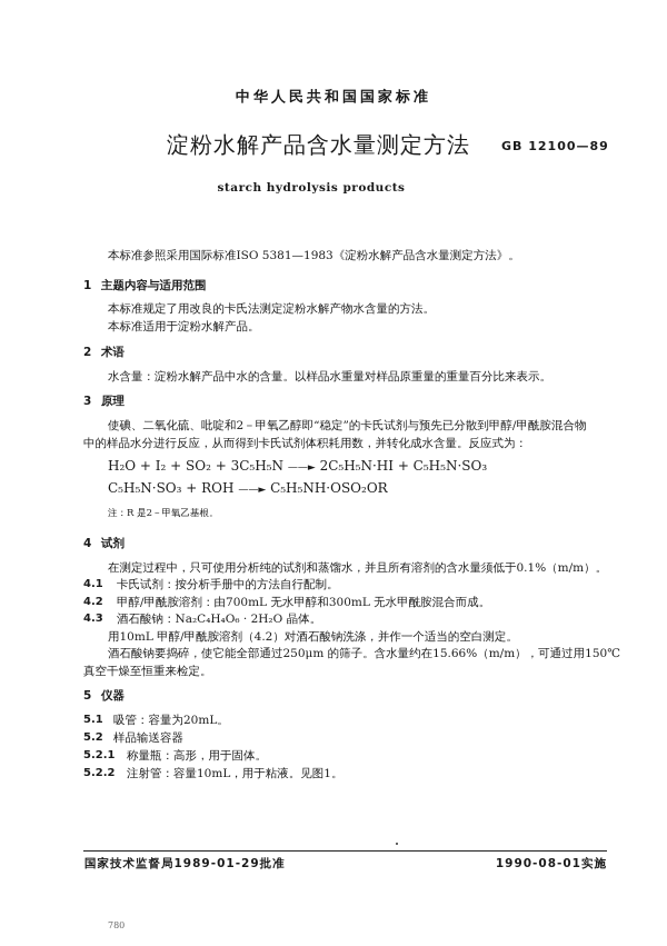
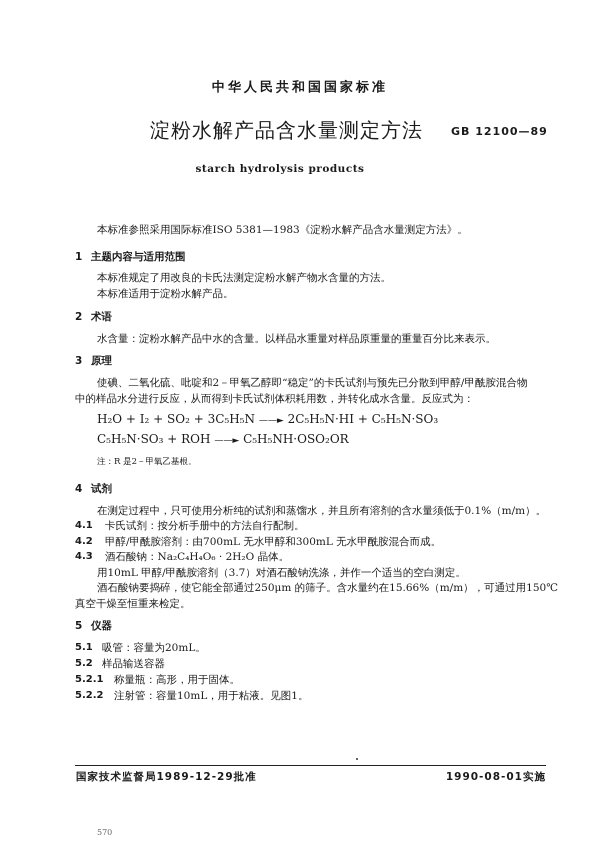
  中华人民共和国国家标准
  淀粉水解产品含水量测定方法
  GB 12100—89
  starch hydrolysis products
  本标准参照采用国际标准ISO 5381—1983《淀粉水解产品含水量测定方法》。
  1
  主题内容与适用范围
  本标准规定了用改良的卡氏法测定淀粉水解产物水含量的方法。
  本标准适用于淀粉水解产品。
  2
  术语
  水含量：淀粉水解产品中水的含量。以样品水重量对样品原重量的重量百分比来表示。
  3
  原理
  使碘、二氧化硫、吡啶和2－甲氧乙醇即“稳定”的卡氏试剂与预先已分散到甲醇/甲酰胺混合物
  中的样品水分进行反应，从而得到卡氏试剂体积耗用数，并转化成水含量。反应式为：
  H₂O + I₂ + SO₂ + 3C₅H₅N ——► 2C₅H₅N·HI + C₅H₅N·SO₃
  C₅H₅N·SO₃ + ROH ——► C₅H₅NH·OSO₂OR
  注：R 是2－甲氧乙基根。
  4
  试剂
  在测定过程中，只可使用分析纯的试剂和蒸馏水，并且所有溶剂的含水量须低于0.1%（m/m）。
  4.1
  卡氏试剂：按分析手册中的方法自行配制。
  4.2
  甲醇/甲酰胺溶剂：由700mL 无水甲醇和300mL 无水甲酰胺混合而成。
  4.3
  酒石酸钠：Na₂C₄H₄O₆ · 2H₂O 晶体。
- 用10mL 甲醇/甲酰胺溶剂（4.2）对酒石酸钠洗涤，并作一个适当的空白测定。
+ 用10mL 甲醇/甲酰胺溶剂（3.7）对酒石酸钠洗涤，并作一个适当的空白测定。
  酒石酸钠要捣碎，使它能全部通过250μm 的筛子。含水量约在15.66%（m/m），可通过用150℃
  真空干燥至恒重来检定。
  5
  仪器
  5.1
  吸管：容量为20mL。
  5.2
  样品输送容器
  5.2.1
  称量瓶：高形，用于固体。
  5.2.2
  注射管：容量10mL，用于粘液。见图1。
- 国家技术监督局1989-01-29批准
+ 国家技术监督局1989-12-29批准
  1990-08-01实施
- 780
+ 570
